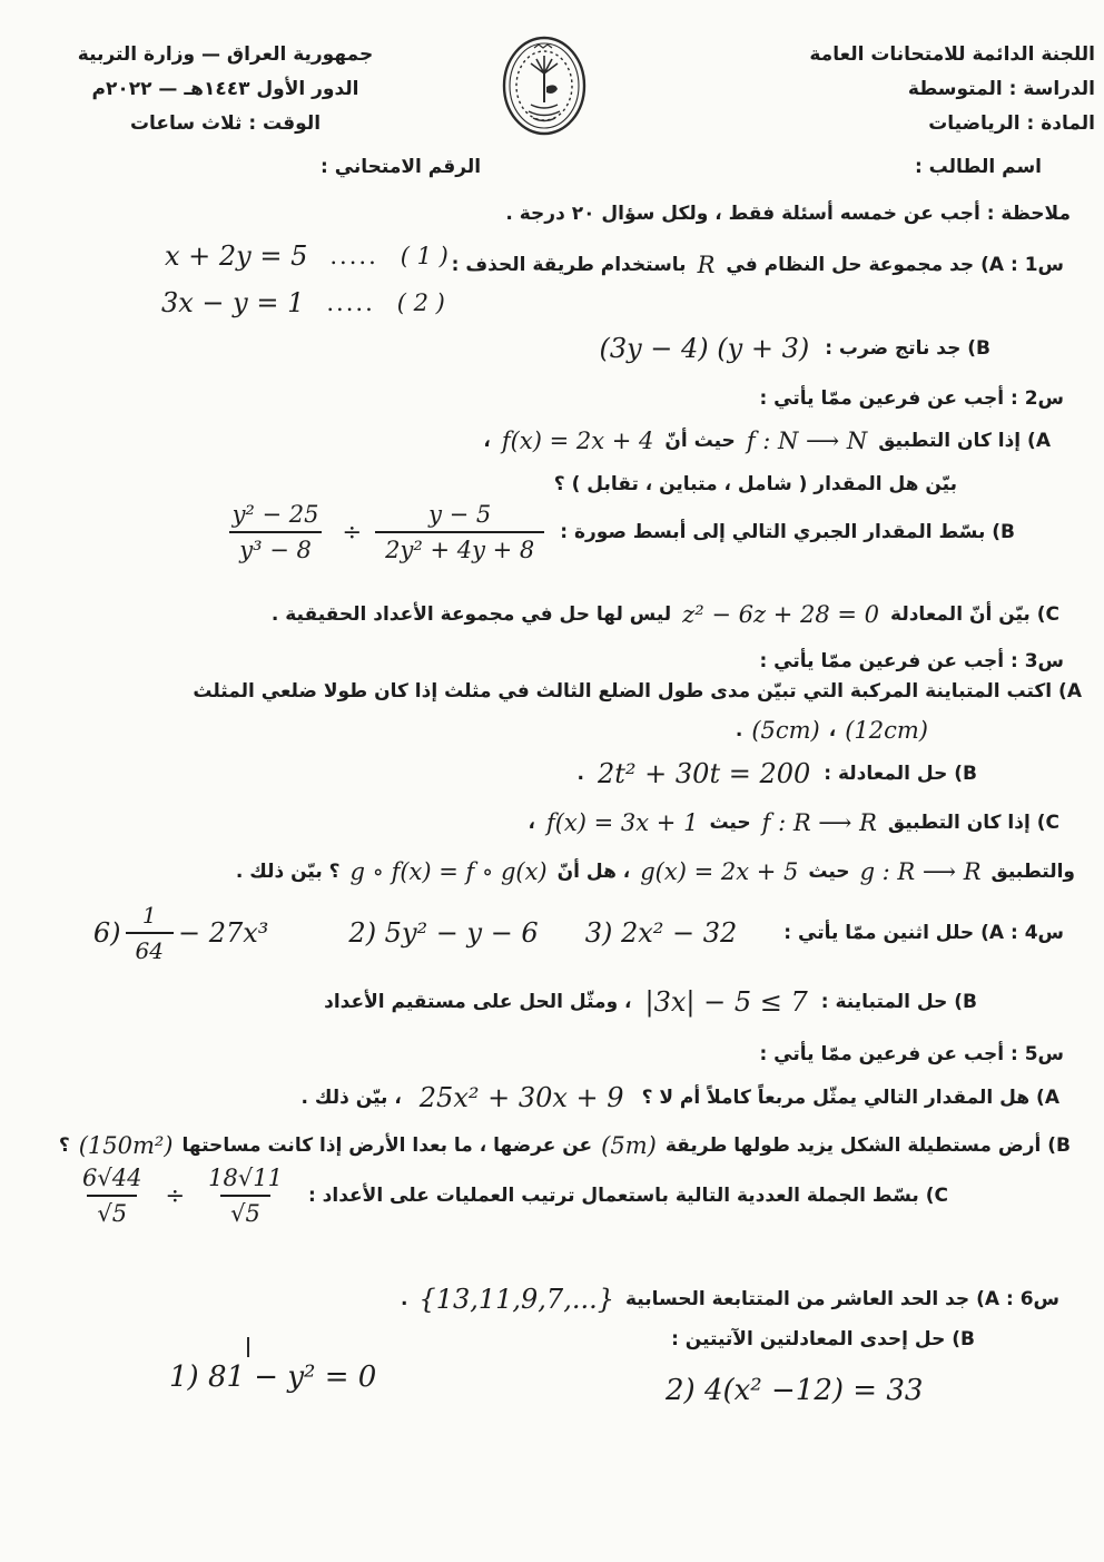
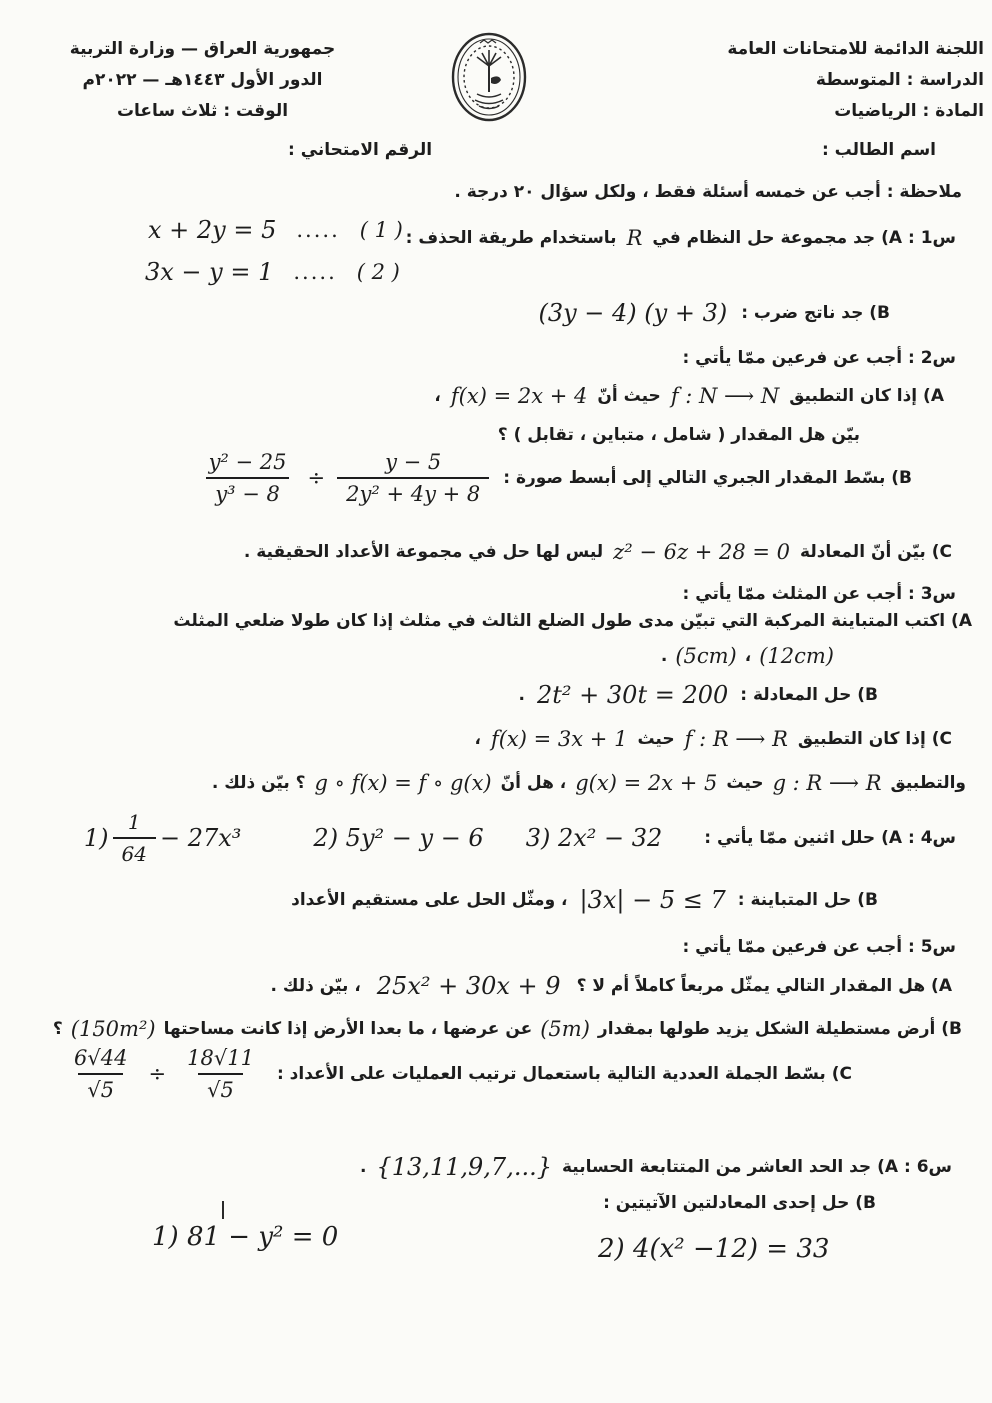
  اللجنة الدائمة للامتحانات العامة
  الدراسة : المتوسطة
  المادة : الرياضيات
  جمهورية العراق — وزارة التربية
  الدور الأول ١٤٤٣هـ — ٢٠٢٢م
  الوقت : ثلاث ساعات
  اسم الطالب :
  الرقم الامتحاني :
  ملاحظة : أجب عن خمسه أسئلة فقط ، ولكل سؤال ٢٠ درجة .
  س1 : A) جد مجموعة حل النظام في
  R
  باستخدام طريقة الحذف :
  x + 2y = 5
  .....
  ( 1 )
  3x − y = 1
  .....
  ( 2 )
  B) جد ناتج ضرب :
  (3y − 4) (y + 3)
  س2 : أجب عن فرعين ممّا يأتي :
  A) إذا كان التطبيق
  f : N ⟶ N
  حيث أنّ
  f(x) = 2x + 4
  ،
  بيّن هل المقدار ( شامل ، متباين ، تقابل ) ؟
  B) بسّط المقدار الجبري التالي إلى أبسط صورة :
  y² − 25
  y³ − 8
  ÷
  y − 5
  2y² + 4y + 8
  C) بيّن أنّ المعادلة
  z² − 6z + 28 = 0
  ليس لها حل في مجموعة الأعداد الحقيقية .
- س3 : أجب عن فرعين ممّا يأتي :
+ س3 : أجب عن المثلث ممّا يأتي :
  A) اكتب المتباينة المركبة التي تبيّن مدى طول الضلع الثالث في مثلث إذا كان طولا ضلعي المثلث
  (12cm)
  ،
  (5cm)
  .
  B) حل المعادلة :
  2t² + 30t = 200
  .
  C) إذا كان التطبيق
  f : R ⟶ R
  حيث
  f(x) = 3x + 1
  ،
  والتطبيق
  g : R ⟶ R
  حيث
  g(x) = 2x + 5
  ، هل أنّ
  g ∘ f(x) = f ∘ g(x)
  ؟ بيّن ذلك .
  س4 : A) حلل اثنين ممّا يأتي :
  3) 2x² − 32
  2) 5y² − y − 6
- 6)
+ 1)
  1
  64
  − 27x³
  B) حل المتباينة :
  |3x| − 5 ≤ 7
  ، ومثّل الحل على مستقيم الأعداد
  س5 : أجب عن فرعين ممّا يأتي :
  A) هل المقدار التالي يمثّل مربعاً كاملاً أم لا ؟
  25x² + 30x + 9
  ، بيّن ذلك .
- B) أرض مستطيلة الشكل يزيد طولها طريقة
+ B) أرض مستطيلة الشكل يزيد طولها بمقدار
  (5m)
  عن عرضها ، ما بعدا الأرض إذا كانت مساحتها
  (150m²)
  ؟
  C) بسّط الجملة العددية التالية باستعمال ترتيب العمليات على الأعداد :
  6√44
  √5
  ÷
  18√11
  √5
  س6 : A) جد الحد العاشر من المتتابعة الحسابية
  {13,11,9,7,...}
  .
  B) حل إحدى المعادلتين الآتيتين :
  1) 81 − y² = 0
  2) 4(x² −12) = 33
